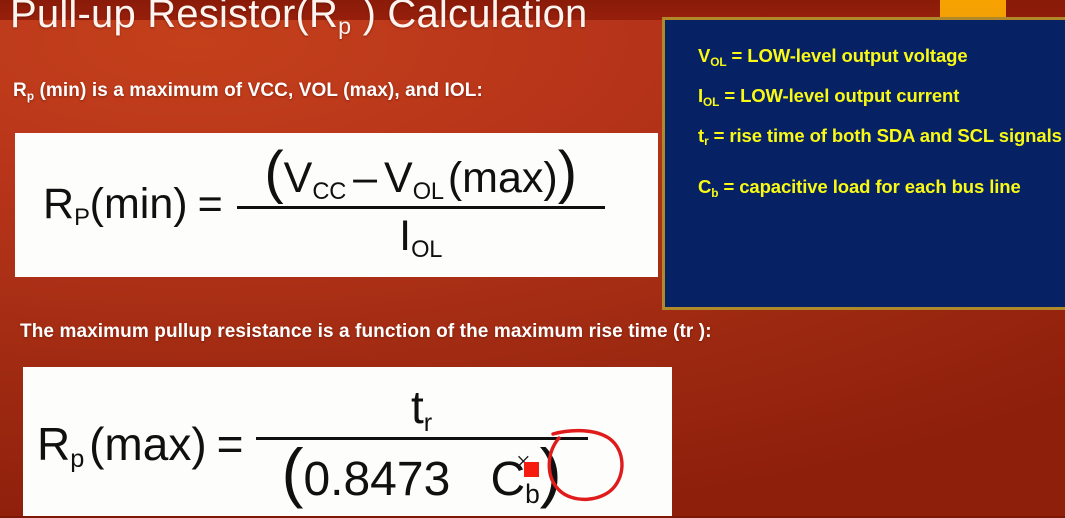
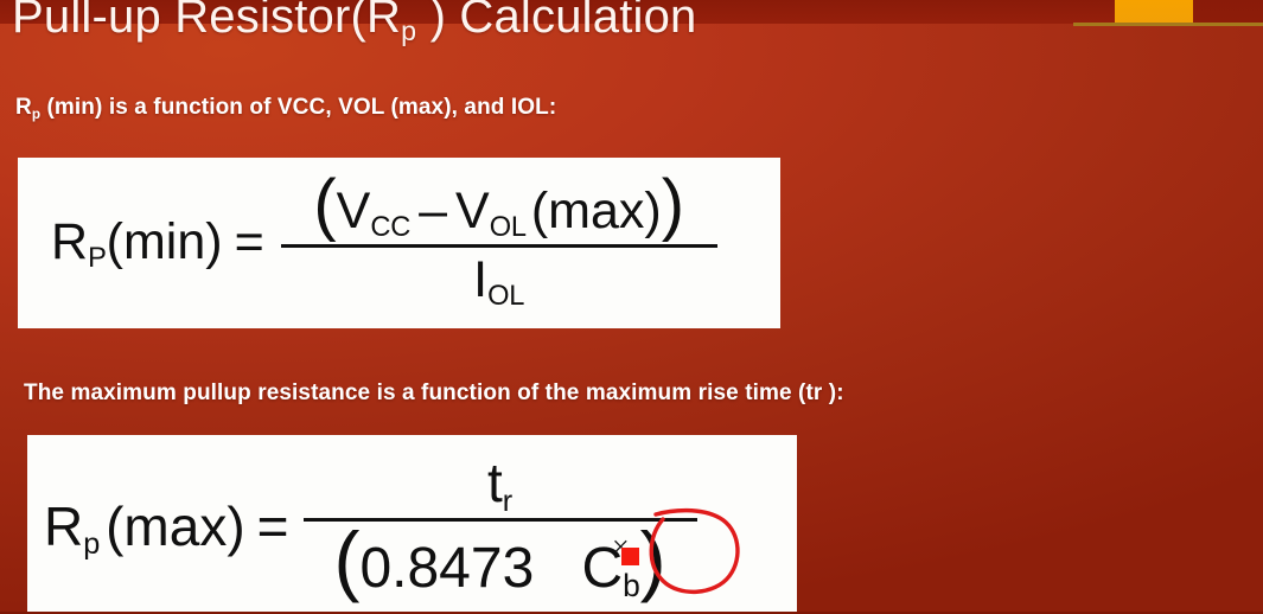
  Pull-up Resistor(Rp ) Calculation
- Rp (min) is a maximum of VCC, VOL (max), and IOL:
+ Rp (min) is a function of VCC, VOL (max), and IOL:
  RP(min)
  =
  (VCC– VOL(max))
  IOL
  The maximum pullup resistance is a function of the maximum rise time (tr ):
  Rp(max)
  =
  tr
  (0.8473 Cb
- VOL = LOW-level output voltage
- IOL = LOW-level output current
- tr = rise time of both SDA and SCL signals
- Cb = capacitive load for each bus line
